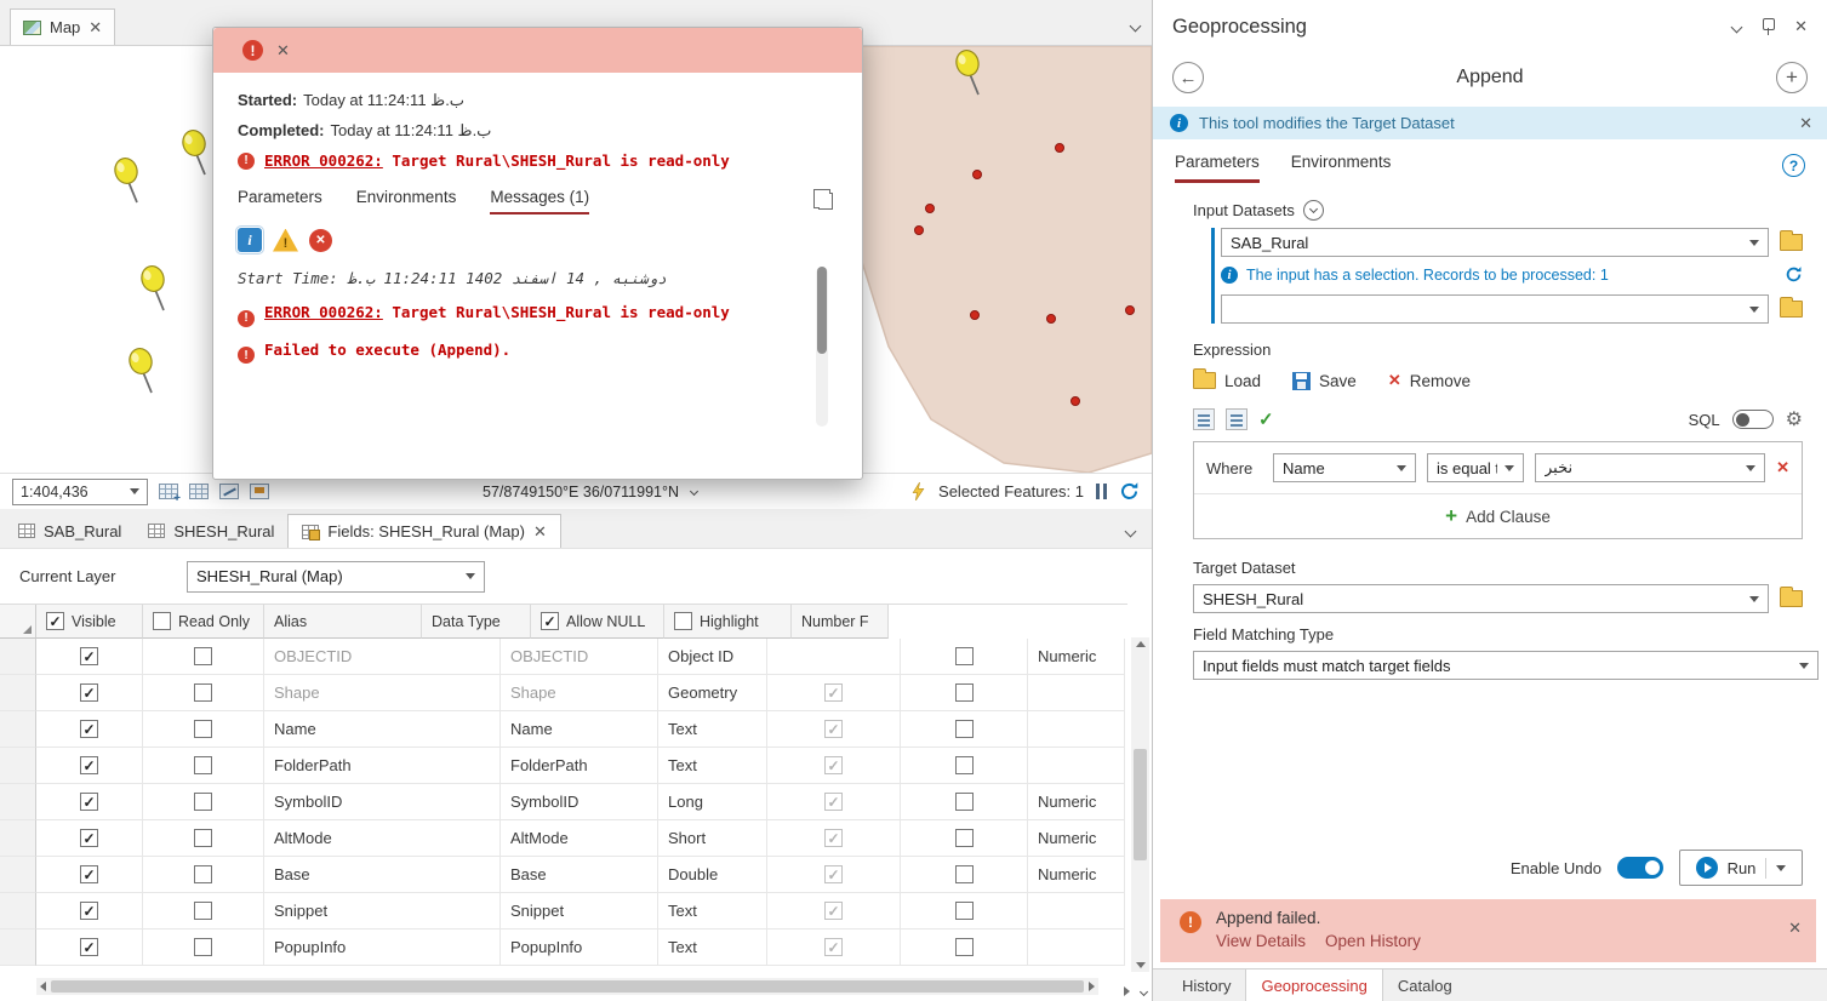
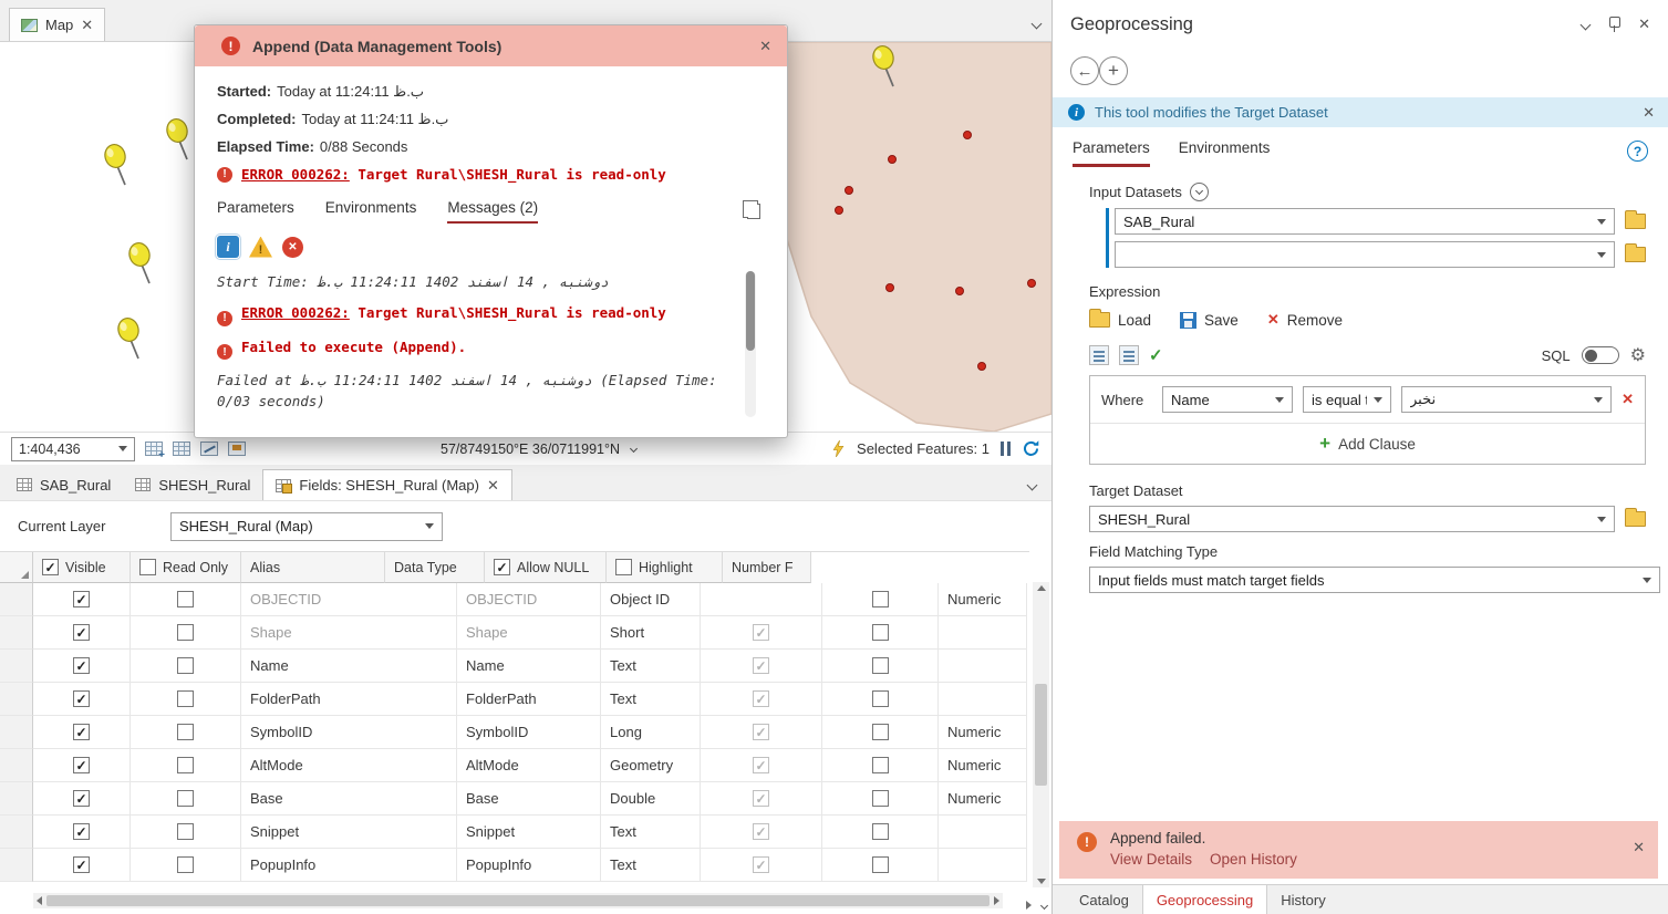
  Map
  1:404,436
  57/8749150°E 36/0711991°N
  Selected Features: 1
  SAB_Rural
  SHESH_Rural
  Fields: SHESH_Rural (Map)
  Current Layer
  SHESH_Rural (Map)
  Visible
  Read Only
  Alias
  Data Type
  Allow NULL
  Highlight
  Number F
  OBJECTID
  OBJECTID
  Object ID
  Numeric
  Shape
  Shape
- Geometry
+ Short
  Name
  Name
  Text
  FolderPath
  FolderPath
  Text
  SymbolID
  SymbolID
  Long
  Numeric
  AltMode
  AltMode
- Short
+ Geometry
  Numeric
  Base
  Base
  Double
  Numeric
  Snippet
  Snippet
  Text
  PopupInfo
  PopupInfo
  Text
  Geoprocessing
- Append
  This tool modifies the Target Dataset
  Parameters
  Environments
  Input Datasets
  SAB_Rural
- The input has a selection. Records to be processed: 1
  Expression
  Load
  Save
  Remove
  SQL
  Where
  Name
  is equal
  نخبر
  Add Clause
  Target Dataset
  SHESH_Rural
  Field Matching Type
  Input fields must match target fields
- Enable Undo
- Run
  Append failed.
  View Details
  Open History
- History
+ Catalog
  Geoprocessing
- Catalog
+ History
+ Append (Data Management Tools)
  Started: Today at 11:24:11 ب.ظ
  Completed: Today at 11:24:11 ب.ظ
+ Elapsed Time: 0/88 Seconds
  ERROR 000262: Target Rural\SHESH_Rural is read-only
  Parameters
  Environments
- Messages (1)
+ Messages (2)
  Start Time: دوشنبه , 14 اسفند 1402 11:24:11 ب.ظ
  ERROR 000262: Target Rural\SHESH_Rural is read-only
  Failed to execute (Append).
+ Failed at دوشنبه , 14 اسفند 1402 11:24:11 ب.ظ (Elapsed Time: 0/03 seconds)
